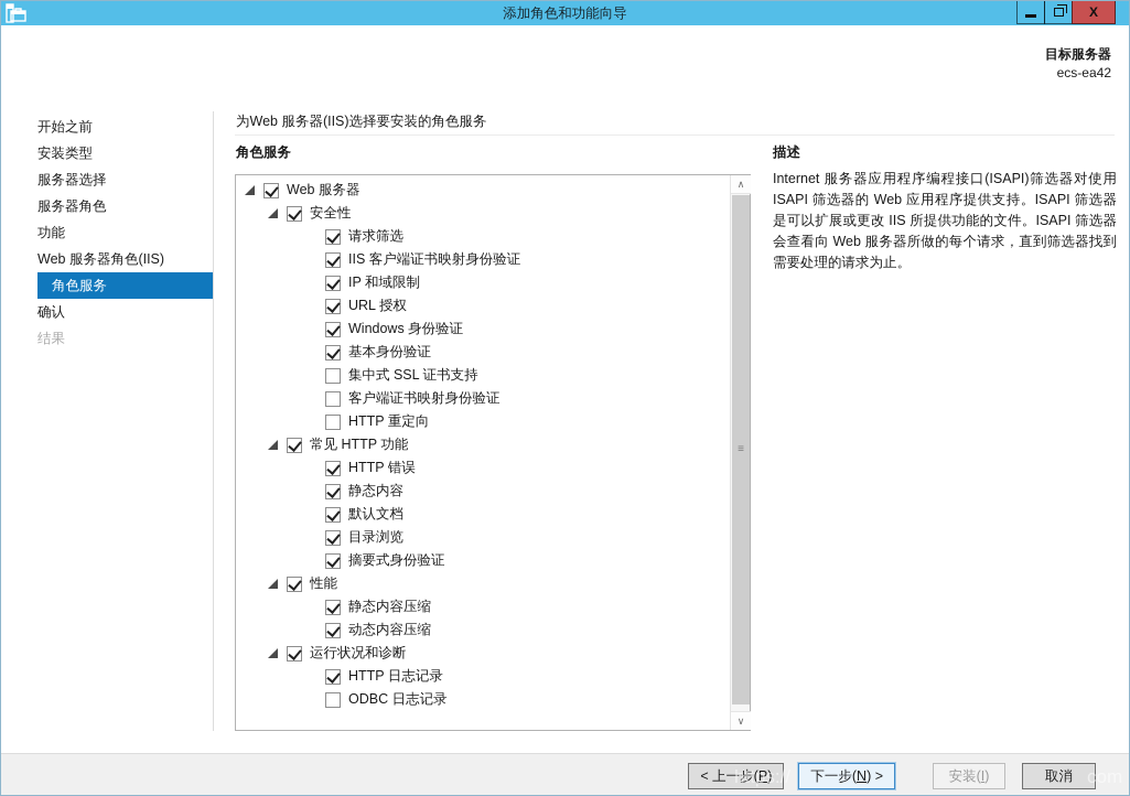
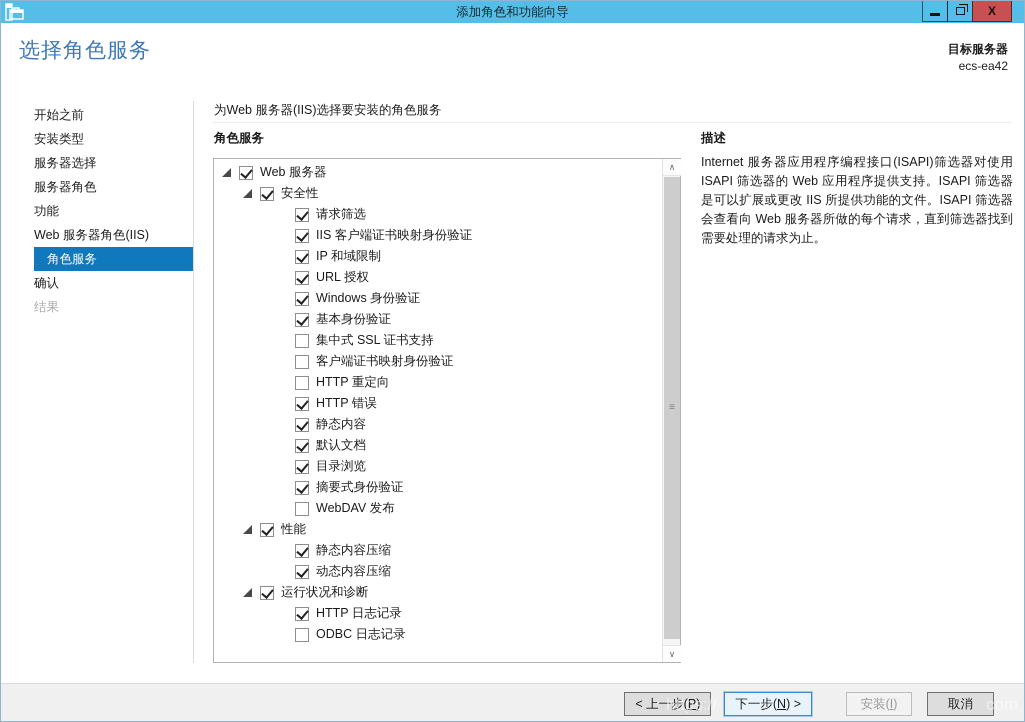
  添加角色和功能向导
  X
+ 选择角色服务
  目标服务器
  ecs-ea42
  开始之前
  安装类型
  服务器选择
  服务器角色
  功能
  Web 服务器角色(IIS)
  角色服务
  确认
  结果
  为Web 服务器(IIS)选择要安装的角色服务
  角色服务
  描述
  Internet 服务器应用程序编程接口(ISAPI)筛选器对使用 ISAPI 筛选器的 Web 应用程序提供支持。ISAPI 筛选器是可以扩展或更改 IIS 所提供功能的文件。ISAPI 筛选器会查看向 Web 服务器所做的每个请求，直到筛选器找到需要处理的请求为止。
  Web 服务器
  安全性
  请求筛选
  IIS 客户端证书映射身份验证
  IP 和域限制
  URL 授权
  Windows 身份验证
  基本身份验证
  集中式 SSL 证书支持
  客户端证书映射身份验证
  HTTP 重定向
- 常见 HTTP 功能
  HTTP 错误
  静态内容
  默认文档
  目录浏览
  摘要式身份验证
+ WebDAV 发布
  性能
  静态内容压缩
  动态内容压缩
  运行状况和诊断
  HTTP 日志记录
  ODBC 日志记录
  ∧
  ≡
  ∨
  < 上一步(P)
  下一步(N) >
  安装(I)
  取消
  https://
  com
